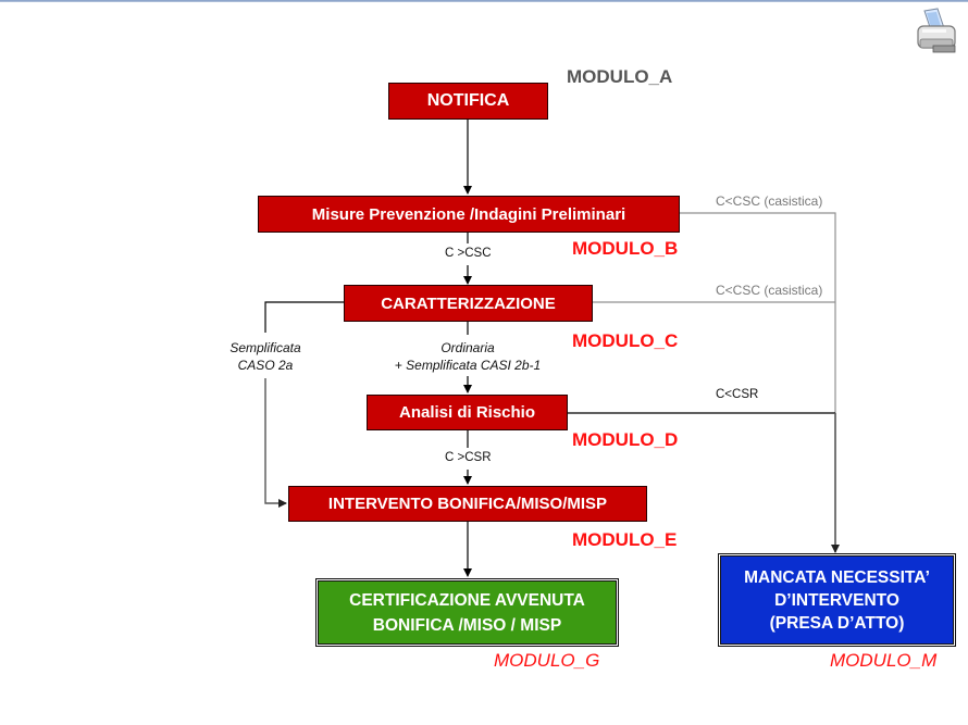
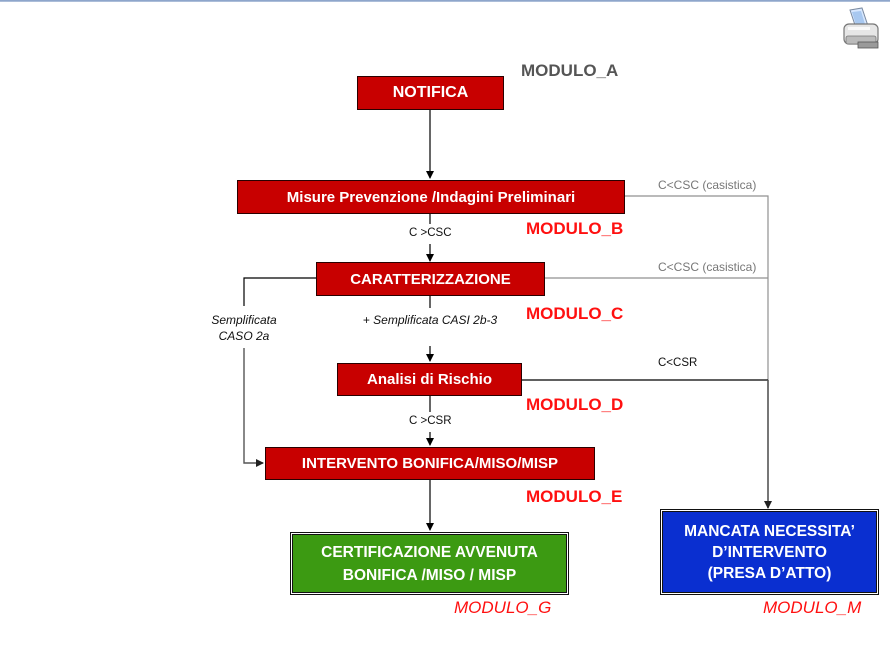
  NOTIFICA
  Misure Prevenzione /Indagini Preliminari
  CARATTERIZZAZIONE
  Analisi di Rischio
  INTERVENTO BONIFICA/MISO/MISP
  CERTIFICAZIONE AVVENUTA
  BONIFICA /MISO / MISP
  MANCATA NECESSITA’
  D’INTERVENTO
  (PRESA D’ATTO)
  MODULO_A
  MODULO_B
  MODULO_C
  MODULO_D
  MODULO_E
  MODULO_G
  MODULO_M
  C >CSC
  C<CSC (casistica)
  C<CSC (casistica)
  Semplificata
  CASO 2a
- Ordinaria
- + Semplificata CASI 2b-1
+ + Semplificata CASI 2b-3
  C<CSR
  C >CSR
